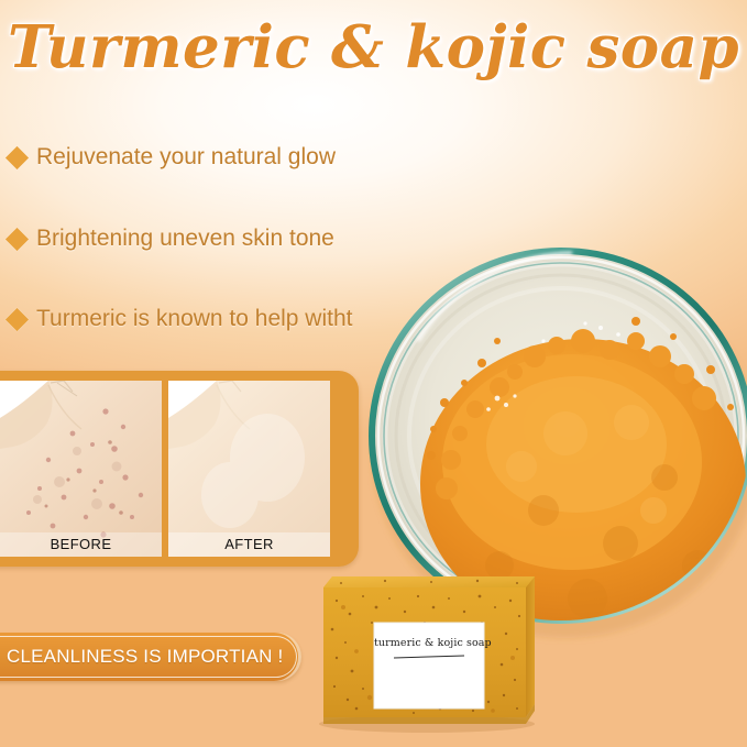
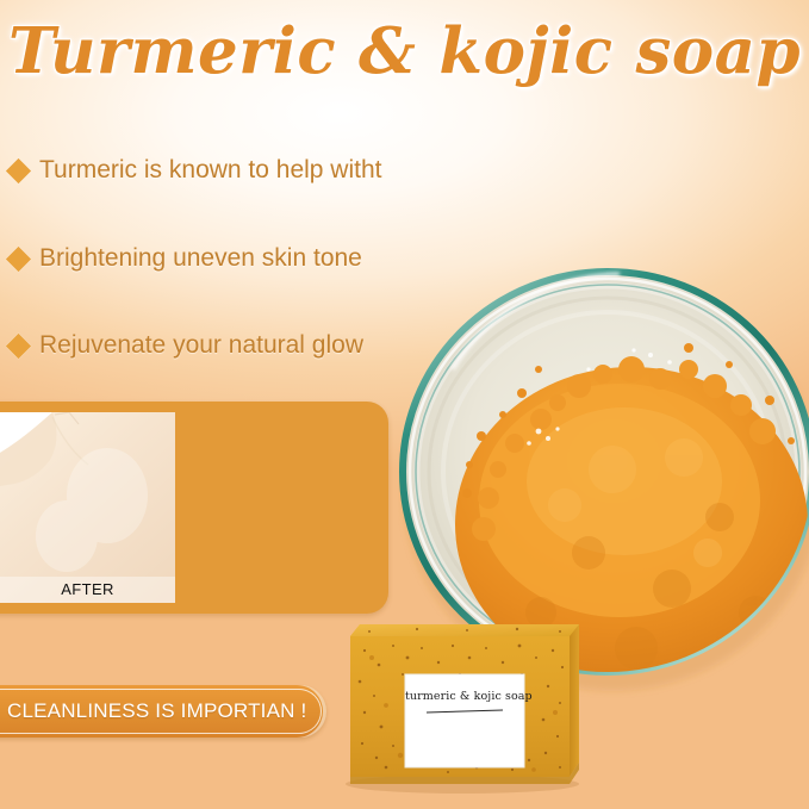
  Turmeric & kojic soap
- Rejuvenate your natural glow
+ Turmeric is known to help witht
  Brightening uneven skin tone
- Turmeric is known to help witht
+ Rejuvenate your natural glow
- BEFORE
  AFTER
  turmeric & kojic soap
  CLEANLINESS IS IMPORTIAN !
